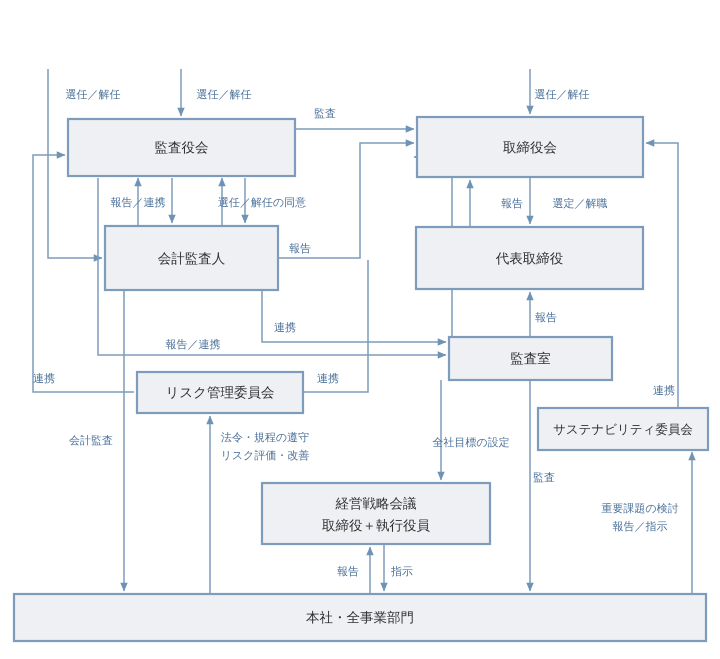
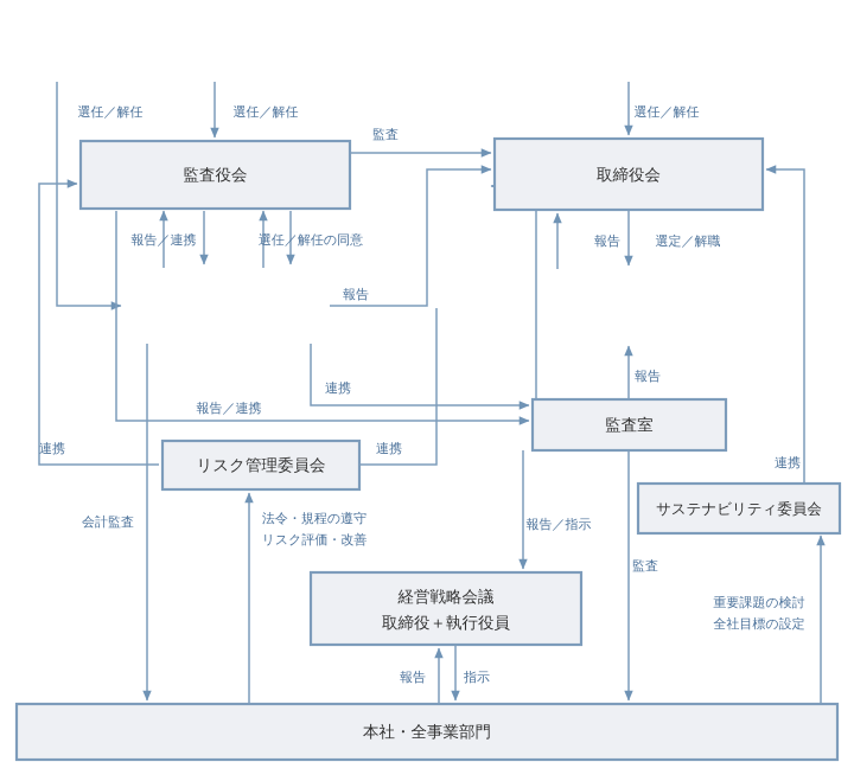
  監査役会
  取締役会
- 会計監査人
- 代表取締役
  監査室
  リスク管理委員会
  サステナビリティ委員会
  経営戦略会議
  取締役＋執行役員
  本社・全事業部門
  選任／解任
  選任／解任
  選任／解任
  監査
  報告／連携
  選任／解任の同意
  報告
  選定／解職
  報告
  報告
  連携
  報告／連携
  連携
  連携
  連携
  会計監査
- 全社目標の設定
+ 報告／指示
  監査
  法令・規程の遵守
  リスク評価・改善
  重要課題の検討
- 報告／指示
+ 全社目標の設定
  報告
  指示
